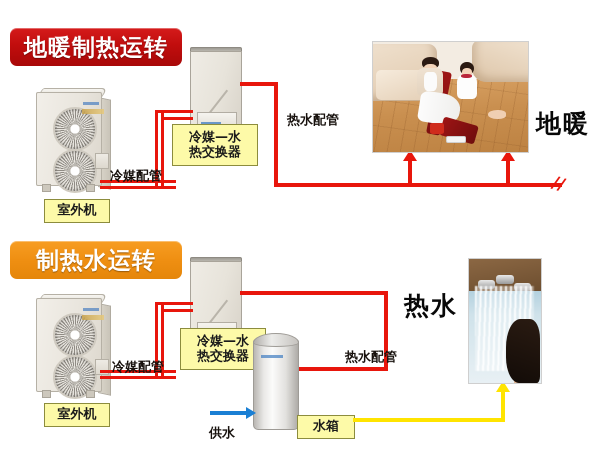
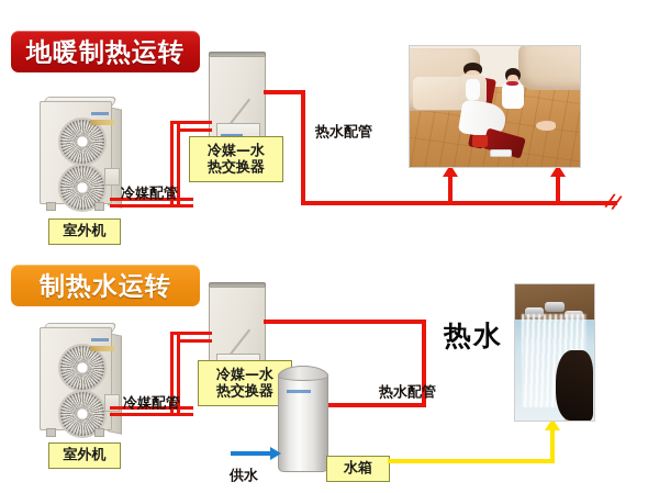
  地暖制热运转
  室外机
  冷媒—水
  热交换器
  冷媒配管
  热水配管
- 地暖
  制热水运转
  室外机
  冷媒—水
  热交换器
  冷媒配管
  热水配管
  水箱
  供水
  热水
